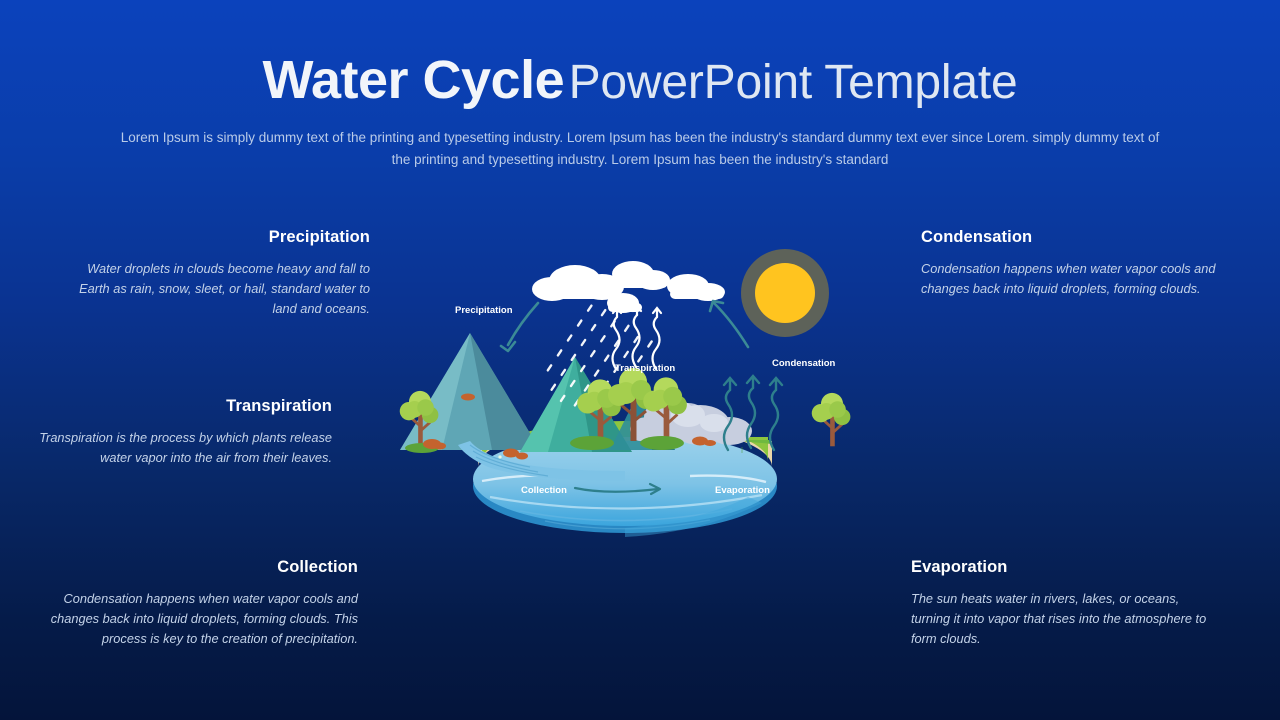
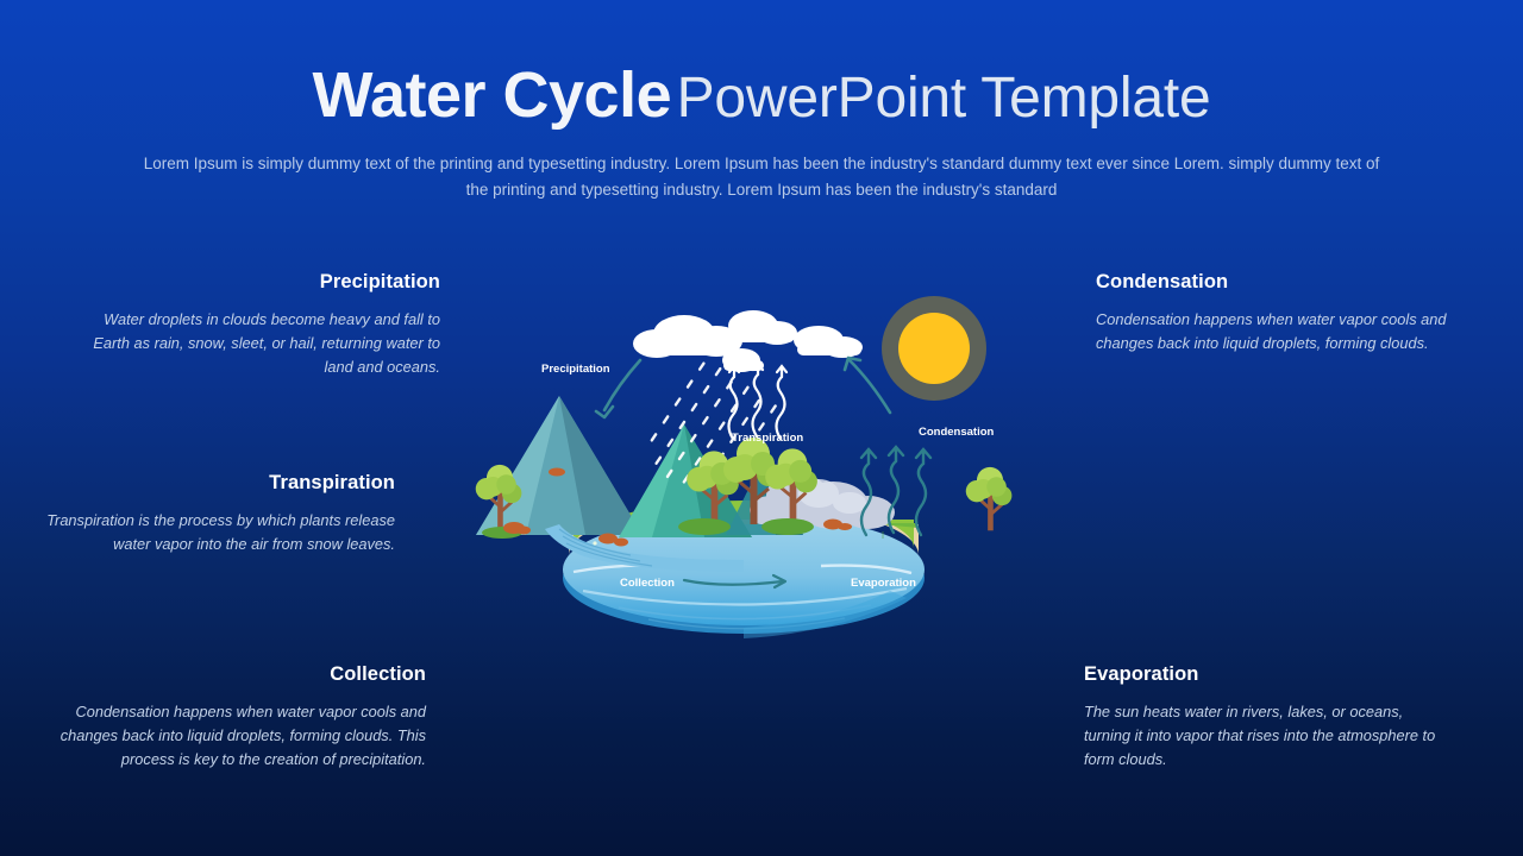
  Water Cycle PowerPoint Template
  Lorem Ipsum is simply dummy text of the printing and typesetting industry. Lorem Ipsum has been the industry's standard dummy text ever since Lorem. simply dummy text of the printing and typesetting industry. Lorem Ipsum has been the industry's standard
  Precipitation
- Water droplets in clouds become heavy and fall to Earth as rain, snow, sleet, or hail, standard water to land and oceans.
+ Water droplets in clouds become heavy and fall to Earth as rain, snow, sleet, or hail, returning water to land and oceans.
  Transpiration
- Transpiration is the process by which plants release water vapor into the air from their leaves.
+ Transpiration is the process by which plants release water vapor into the air from snow leaves.
  Collection
  Condensation happens when water vapor cools and changes back into liquid droplets, forming clouds. This process is key to the creation of precipitation.
  Condensation
  Condensation happens when water vapor cools and changes back into liquid droplets, forming clouds.
  Evaporation
  The sun heats water in rivers, lakes, or oceans, turning it into vapor that rises into the atmosphere to form clouds.
  Precipitation
  Transpiration
  Condensation
  Collection
  Evaporation
